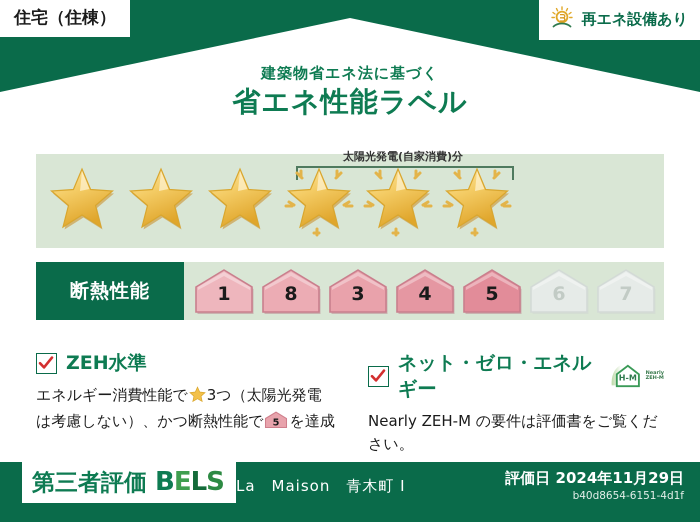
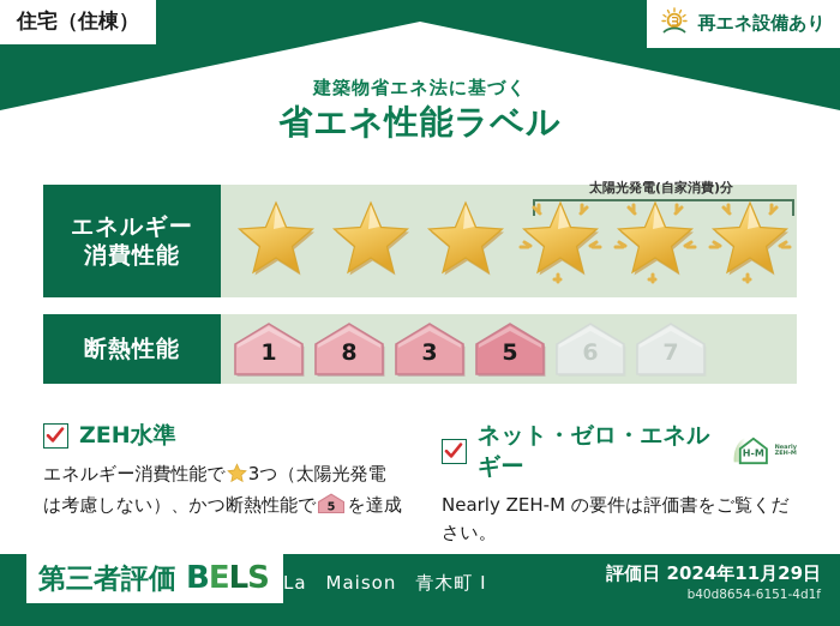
  住宅（住棟）
  再エネ設備あり
  建築物省エネ法に基づく
  省エネ性能ラベル
+ エネルギー
+ 消費性能
  太陽光発電(自家消費)分
  断熱性能
  1
  8
  3
- 4
  5
  6
  7
  ZEH水準
  エネルギー消費性能で 3つ（太陽光発電
  は考慮しない）、かつ断熱性能で
  5
  を達成
  ネット・ゼロ・エネルギー
  H-M
  Nearly ZEH-M の要件は評価書をご覧ください。
  第三者評価
  BELS
  La Maison 青木町 I
  評価日 2024年11月29日
  b40d8654-6151-4d1f
